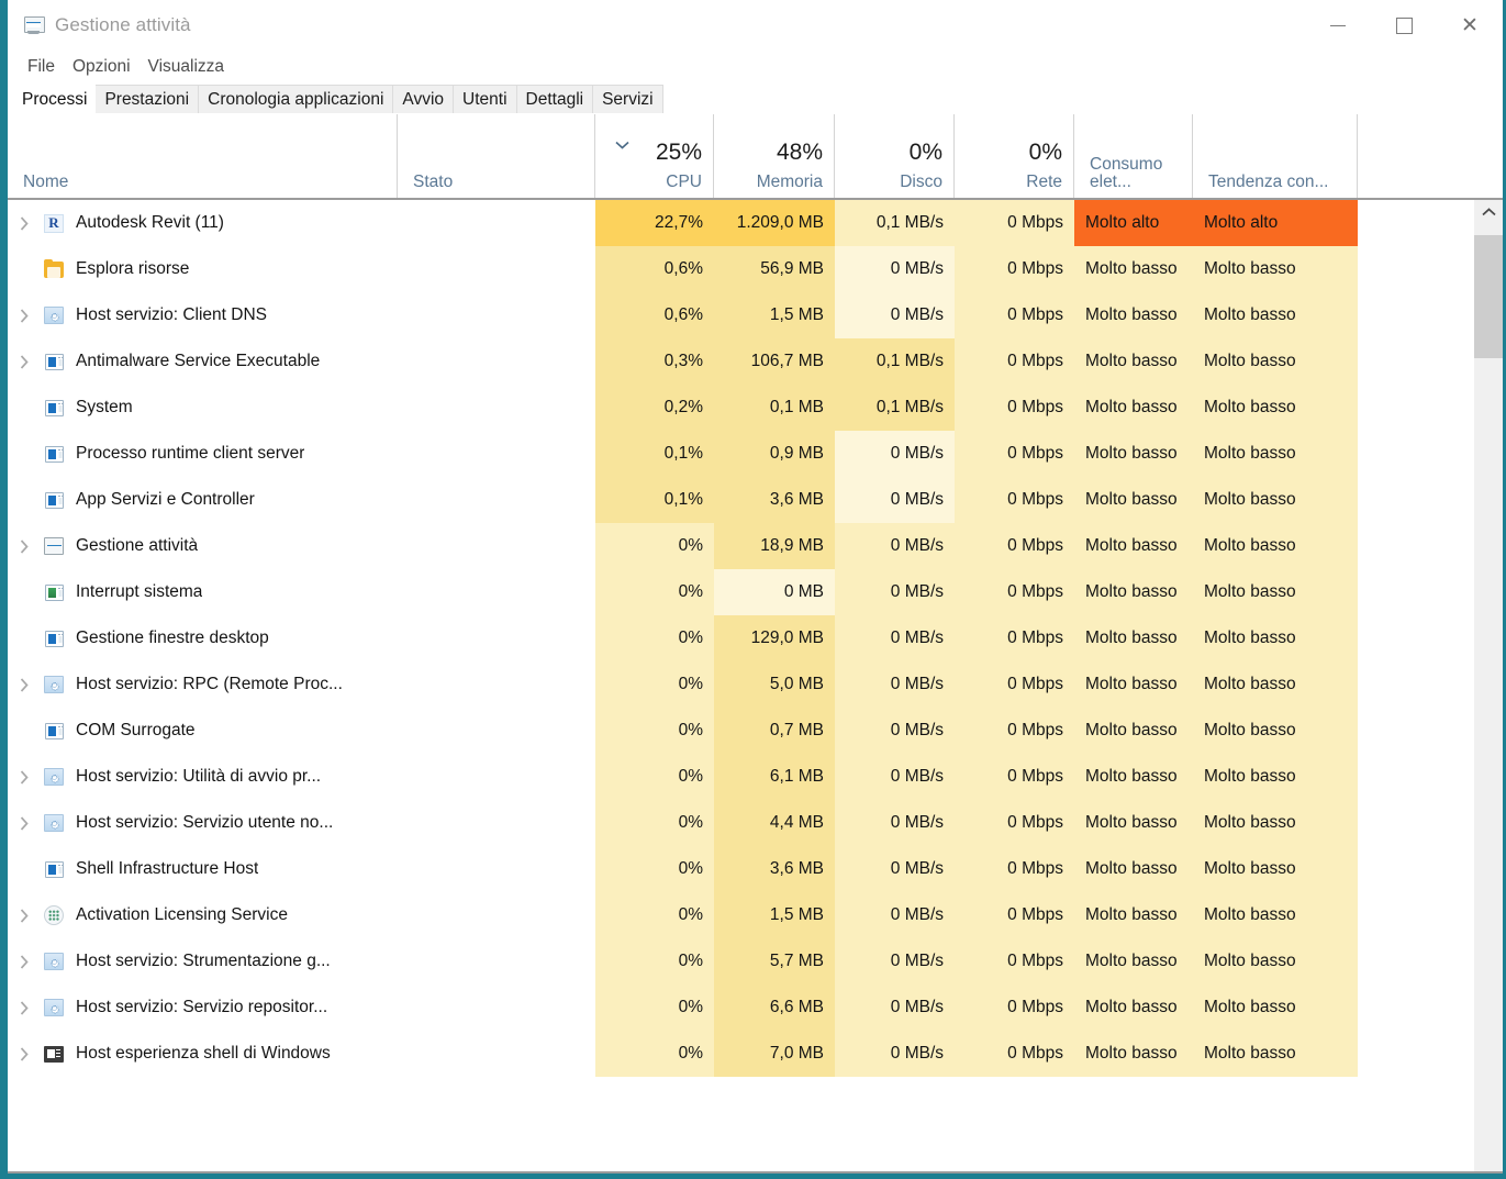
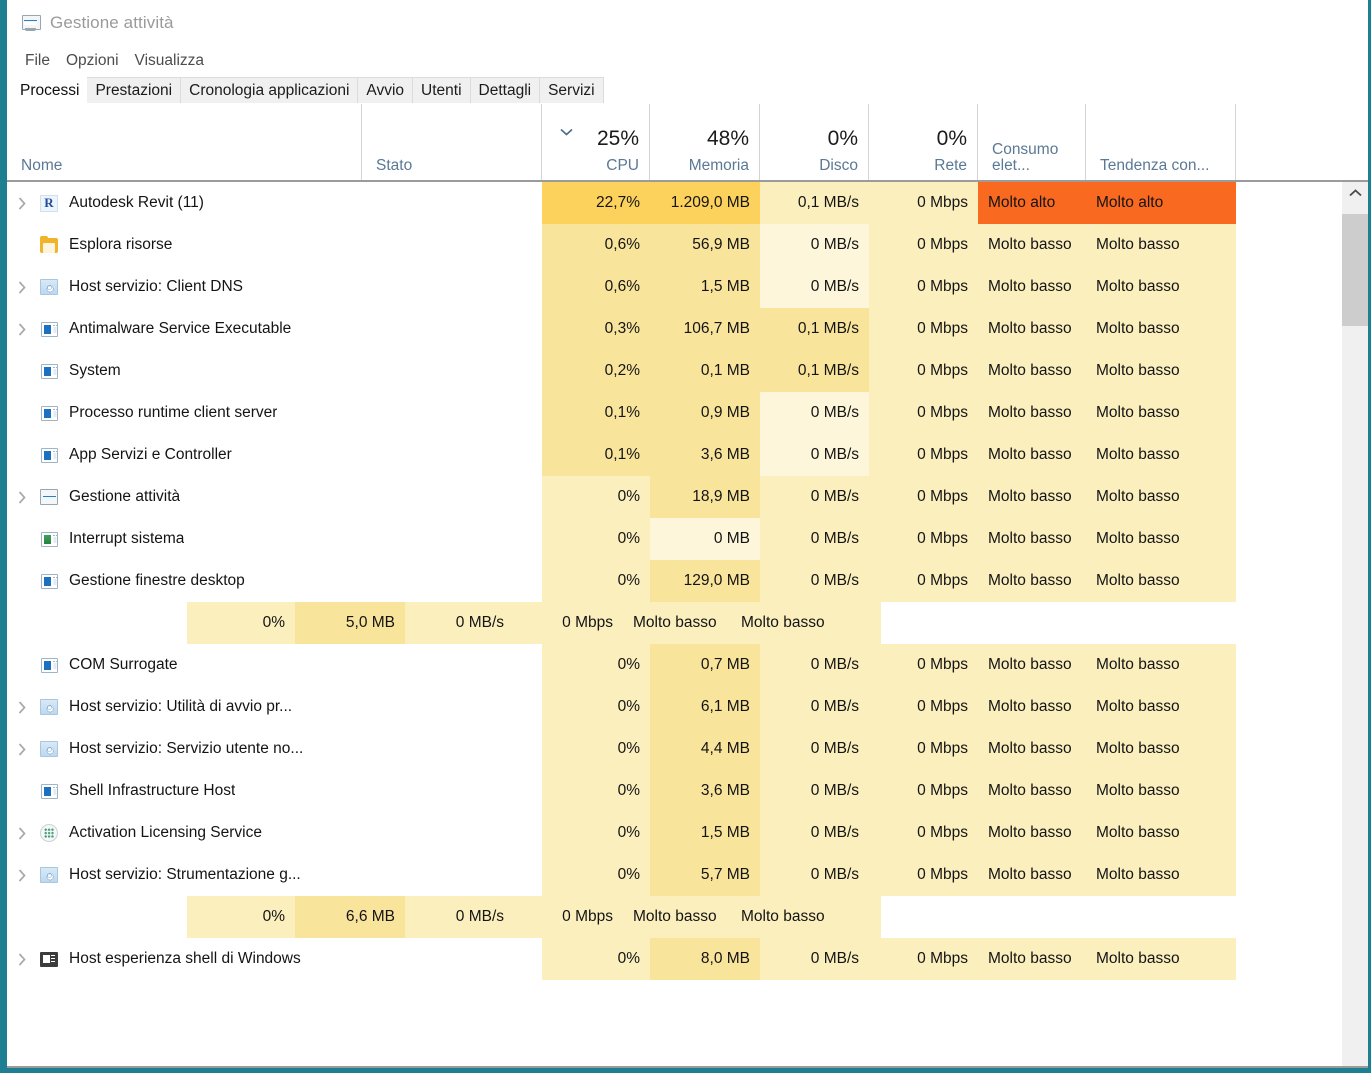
  Gestione attività
- ✕
  File
  Opzioni
  Visualizza
  Processi
  Prestazioni
  Cronologia applicazioni
  Avvio
  Utenti
  Dettagli
  Servizi
  Nome
  Stato
  25%
  CPU
  48%
  Memoria
  0%
  Disco
  0%
  Rete
  Consumo elet...
  Tendenza con...
  R
  Autodesk Revit (11)
  22,7%
  1.209,0 MB
  0,1 MB/s
  0 Mbps
  Molto alto
  Molto alto
  Esplora risorse
  0,6%
  56,9 MB
  0 MB/s
  0 Mbps
  Molto basso
  Molto basso
  Host servizio: Client DNS
  0,6%
  1,5 MB
  0 MB/s
  0 Mbps
  Molto basso
  Molto basso
  Antimalware Service Executable
  0,3%
  106,7 MB
  0,1 MB/s
  0 Mbps
  Molto basso
  Molto basso
  System
  0,2%
  0,1 MB
  0,1 MB/s
  0 Mbps
  Molto basso
  Molto basso
  Processo runtime client server
  0,1%
  0,9 MB
  0 MB/s
  0 Mbps
  Molto basso
  Molto basso
  App Servizi e Controller
  0,1%
  3,6 MB
  0 MB/s
  0 Mbps
  Molto basso
  Molto basso
  Gestione attività
  0%
  18,9 MB
  0 MB/s
  0 Mbps
  Molto basso
  Molto basso
  Interrupt sistema
  0%
  0 MB
  0 MB/s
  0 Mbps
  Molto basso
  Molto basso
  Gestione finestre desktop
  0%
  129,0 MB
  0 MB/s
  0 Mbps
  Molto basso
  Molto basso
- Host servizio: RPC (Remote Proc...
  0%
  5,0 MB
  0 MB/s
  0 Mbps
  Molto basso
  Molto basso
  COM Surrogate
  0%
  0,7 MB
  0 MB/s
  0 Mbps
  Molto basso
  Molto basso
  Host servizio: Utilità di avvio pr...
  0%
  6,1 MB
  0 MB/s
  0 Mbps
  Molto basso
  Molto basso
  Host servizio: Servizio utente no...
  0%
  4,4 MB
  0 MB/s
  0 Mbps
  Molto basso
  Molto basso
  Shell Infrastructure Host
  0%
  3,6 MB
  0 MB/s
  0 Mbps
  Molto basso
  Molto basso
  Activation Licensing Service
  0%
  1,5 MB
  0 MB/s
  0 Mbps
  Molto basso
  Molto basso
  Host servizio: Strumentazione g...
  0%
  5,7 MB
  0 MB/s
  0 Mbps
  Molto basso
  Molto basso
- Host servizio: Servizio repositor...
  0%
  6,6 MB
  0 MB/s
  0 Mbps
  Molto basso
  Molto basso
  Host esperienza shell di Windows
  0%
- 7,0 MB
+ 8,0 MB
  0 MB/s
  0 Mbps
  Molto basso
  Molto basso
